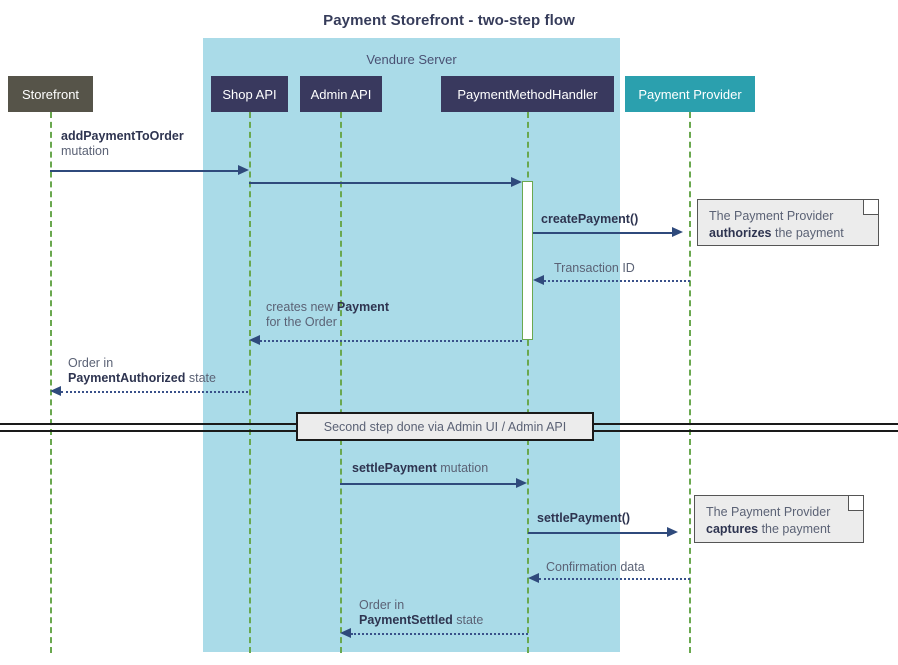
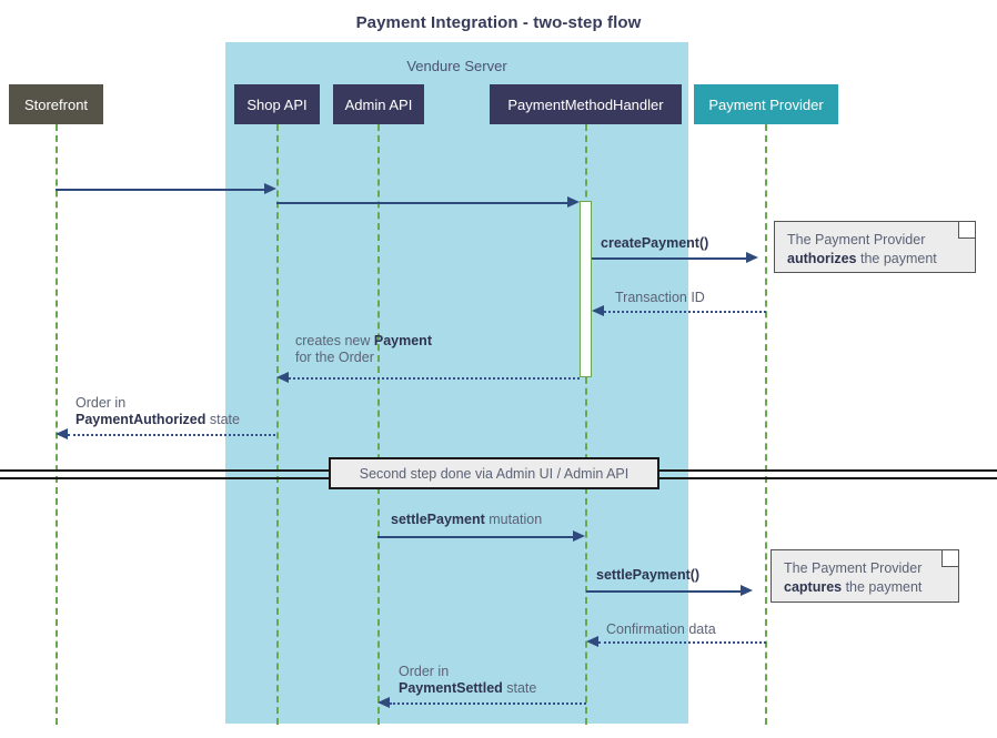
- Payment Storefront - two-step flow
+ Payment Integration - two-step flow
  Vendure Server
  Storefront
  Shop API
  Admin API
  PaymentMethodHandler
  Payment Provider
- addPaymentToOrder
- mutation
  createPayment()
  The Payment Provider
  authorizes the payment
  Transaction ID
  creates new Payment
  for the Order
  Order in
  PaymentAuthorized state
  Second step done via Admin UI / Admin API
  settlePayment mutation
  settlePayment()
  The Payment Provider
  captures the payment
  Confirmation data
  Order in
  PaymentSettled state
